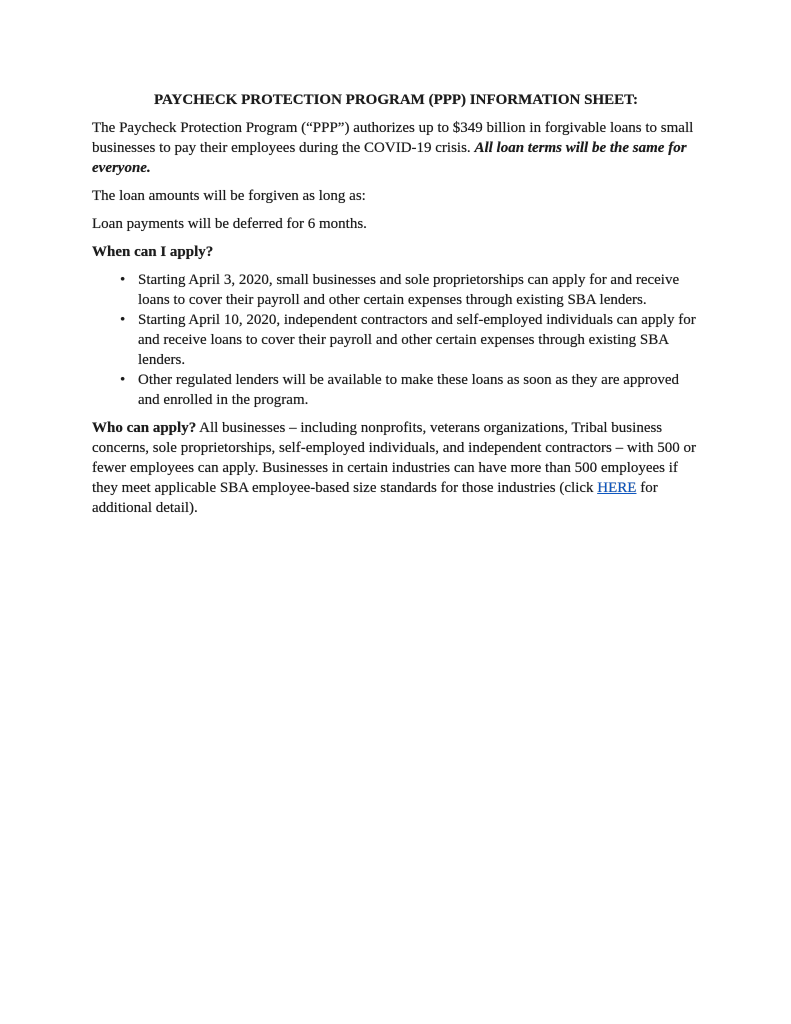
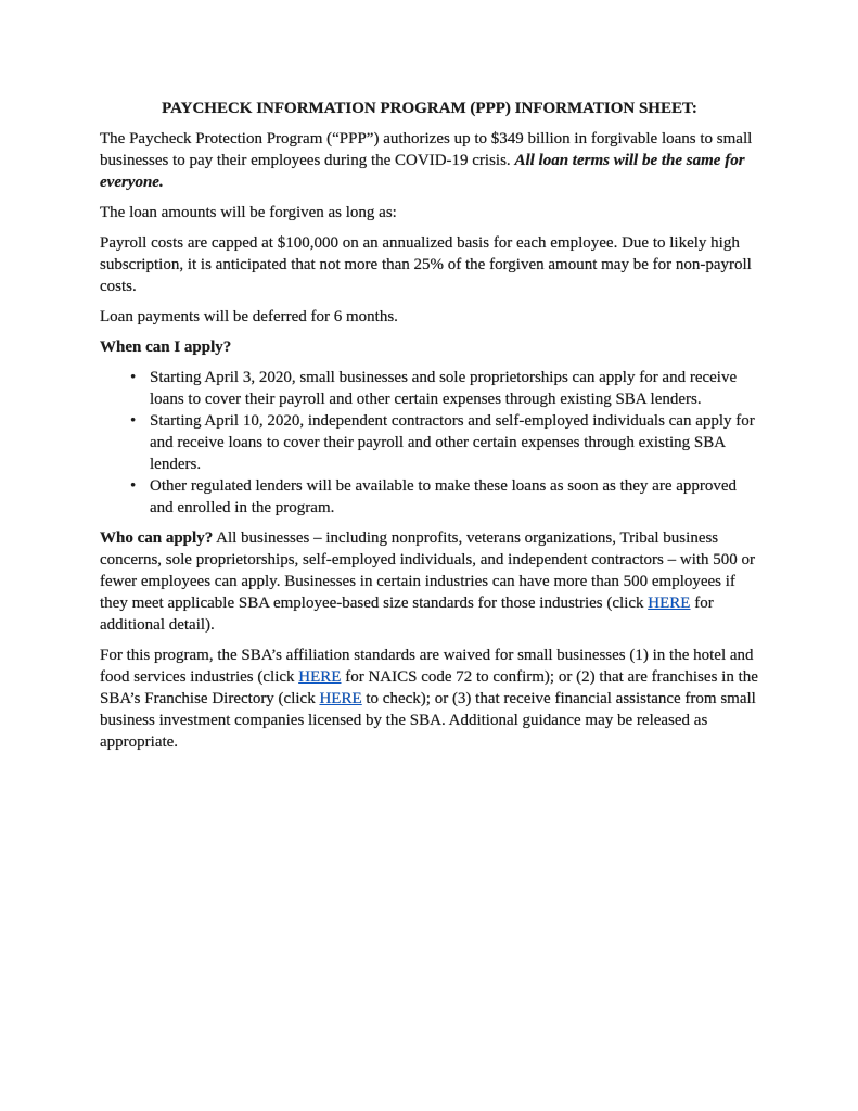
- PAYCHECK PROTECTION PROGRAM (PPP) INFORMATION SHEET:
+ PAYCHECK INFORMATION PROGRAM (PPP) INFORMATION SHEET:
  The Paycheck Protection Program (“PPP”) authorizes up to $349 billion in forgivable loans to small businesses to pay their employees during the COVID-19 crisis. All loan terms will be the same for everyone.
  The loan amounts will be forgiven as long as:
+ Payroll costs are capped at $100,000 on an annualized basis for each employee. Due to likely high subscription, it is anticipated that not more than 25% of the forgiven amount may be for non-payroll costs.
  Loan payments will be deferred for 6 months.
  When can I apply?
  Starting April 3, 2020, small businesses and sole proprietorships can apply for and receive loans to cover their payroll and other certain expenses through existing SBA lenders.
  Starting April 10, 2020, independent contractors and self-employed individuals can apply for and receive loans to cover their payroll and other certain expenses through existing SBA lenders.
  Other regulated lenders will be available to make these loans as soon as they are approved and enrolled in the program.
  Who can apply? All businesses – including nonprofits, veterans organizations, Tribal business concerns, sole proprietorships, self-employed individuals, and independent contractors – with 500 or fewer employees can apply. Businesses in certain industries can have more than 500 employees if they meet applicable SBA employee-based size standards for those industries (click HERE for additional detail).
+ For this program, the SBA’s affiliation standards are waived for small businesses (1) in the hotel and food services industries (click HERE for NAICS code 72 to confirm); or (2) that are franchises in the SBA’s Franchise Directory (click HERE to check); or (3) that receive financial assistance from small business investment companies licensed by the SBA. Additional guidance may be released as appropriate.
